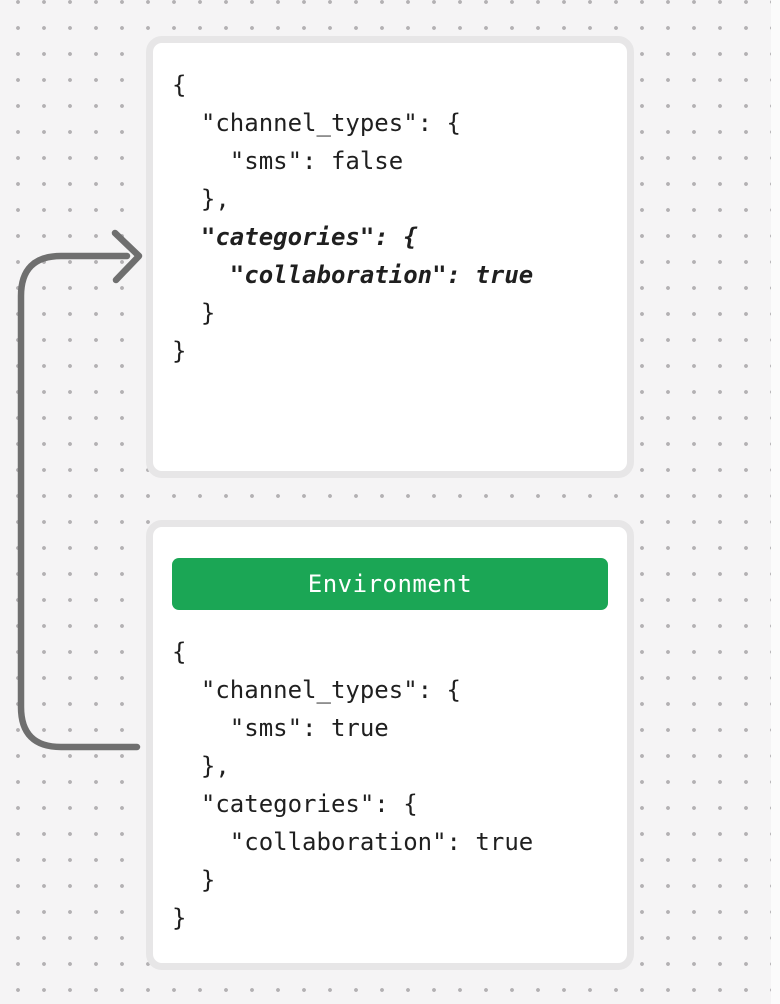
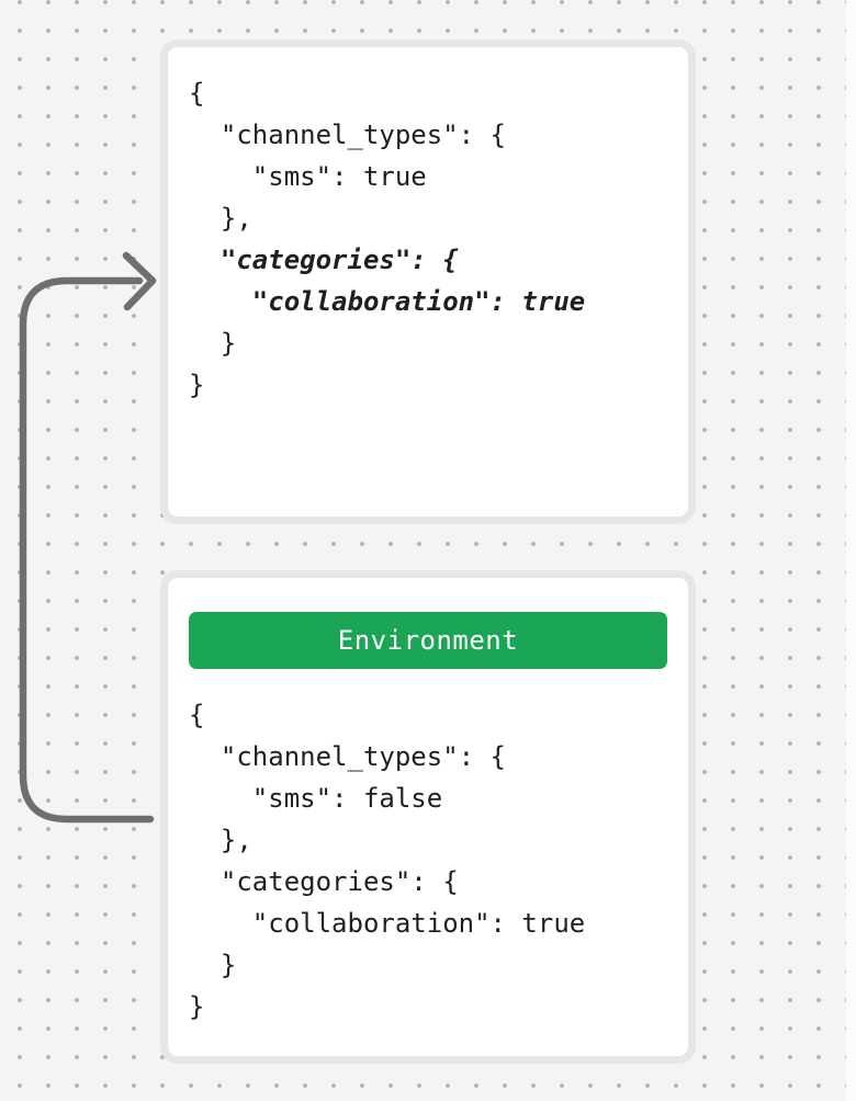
  {
  "channel_types": {
- "sms": false
+ "sms": true
  },
  "categories": {
  "collaboration": true
  }
  }
  Environment
  {
  "channel_types": {
- "sms": true
+ "sms": false
  },
  "categories": {
  "collaboration": true
  }
  }
